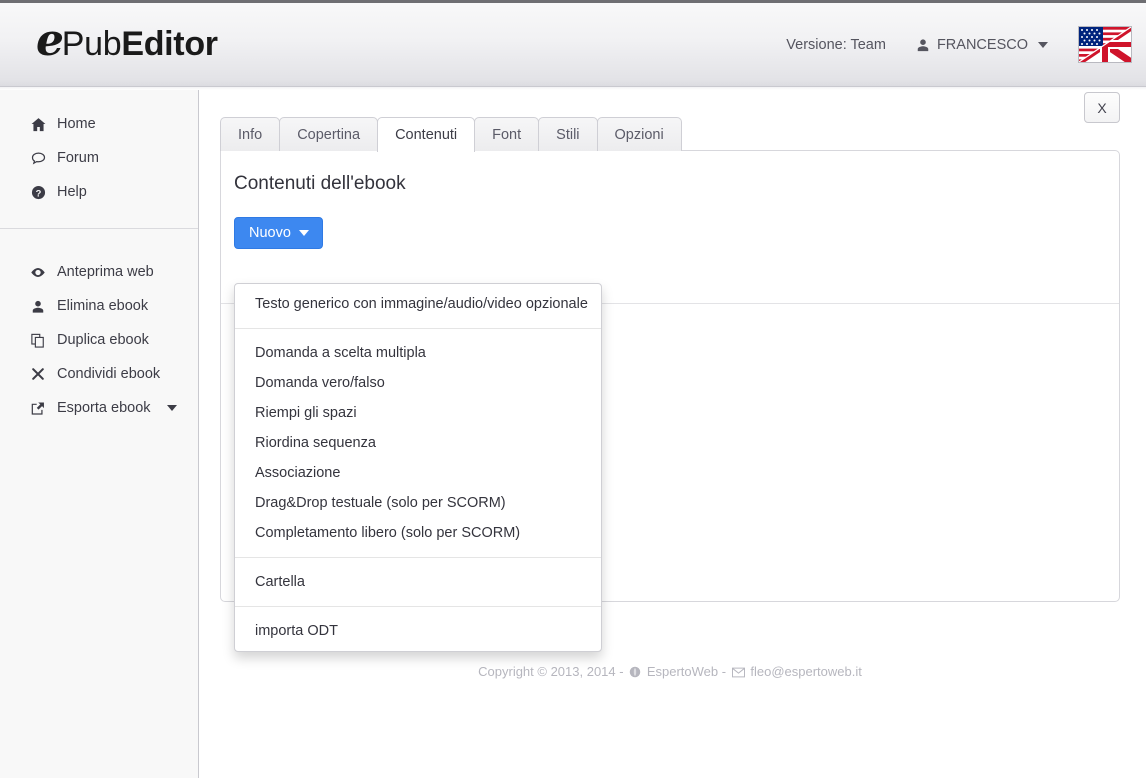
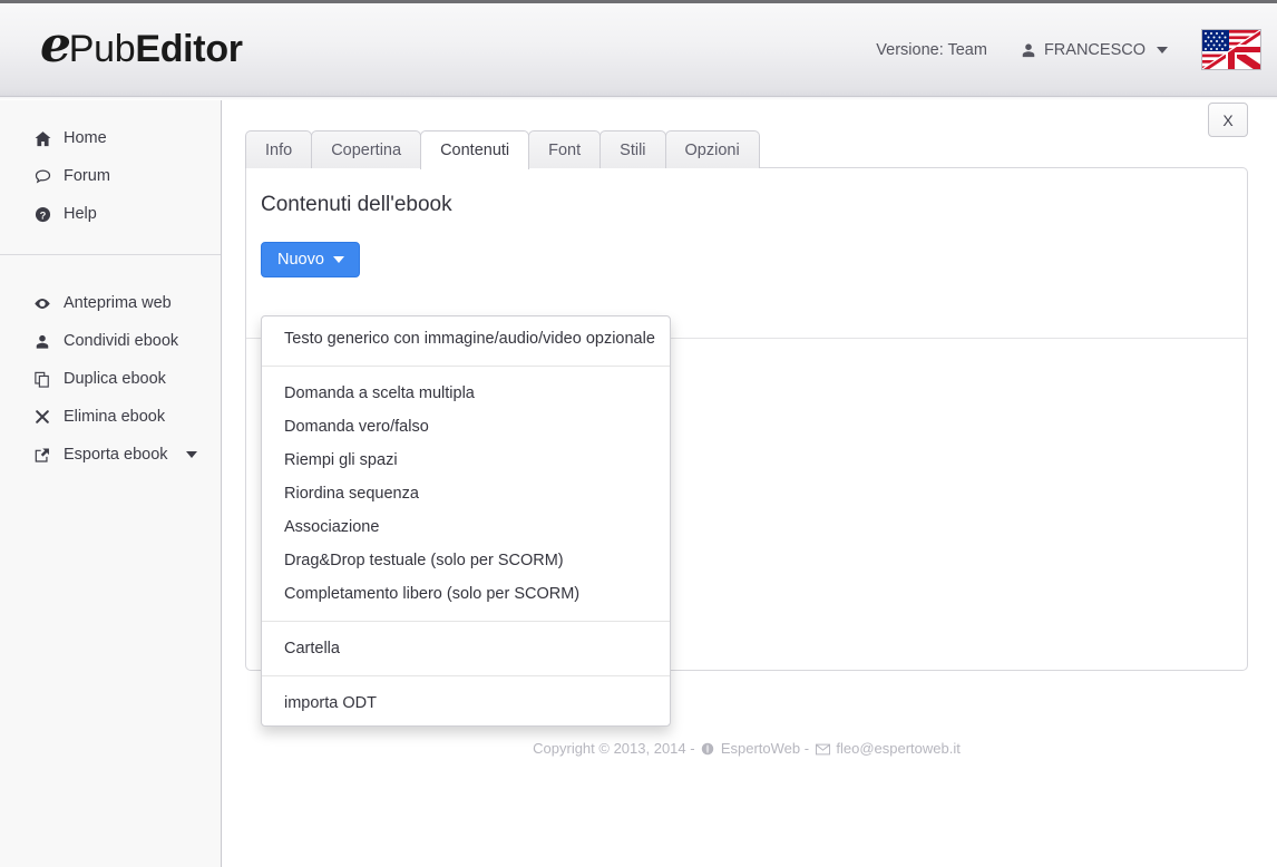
  e
  Pub
  Editor
  Versione: Team
  FRANCESCO
  Home
  Forum
  ?
  Help
  Anteprima web
- Elimina ebook
+ Condividi ebook
  Duplica ebook
- Condividi ebook
+ Elimina ebook
  Esporta ebook
  Info
  Copertina
  Contenuti
  Font
  Stili
  Opzioni
  X
  Contenuti dell'ebook
  Nuovo
  Testo generico con immagine/audio/video opzionale
  Domanda a scelta multipla
  Domanda vero/falso
  Riempi gli spazi
  Riordina sequenza
  Associazione
  Drag&Drop testuale (solo per SCORM)
  Completamento libero (solo per SCORM)
  Cartella
  importa ODT
  Copyright © 2013, 2014 - EspertoWeb - fleo@espertoweb.it
